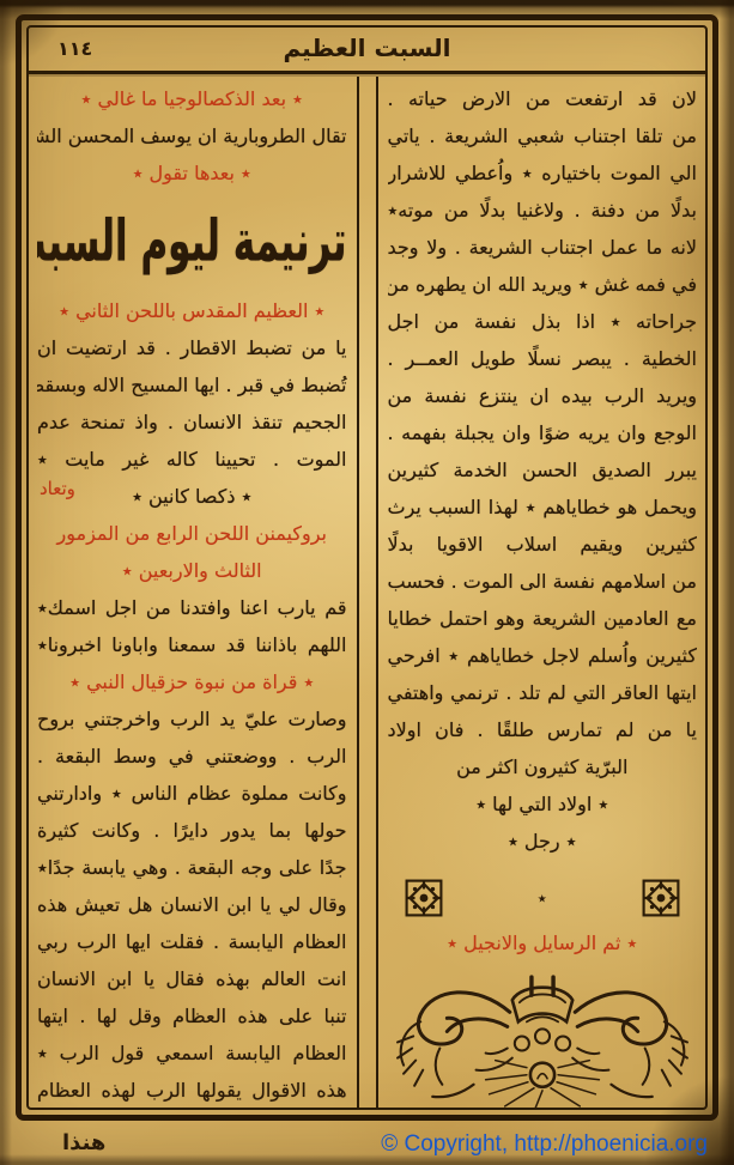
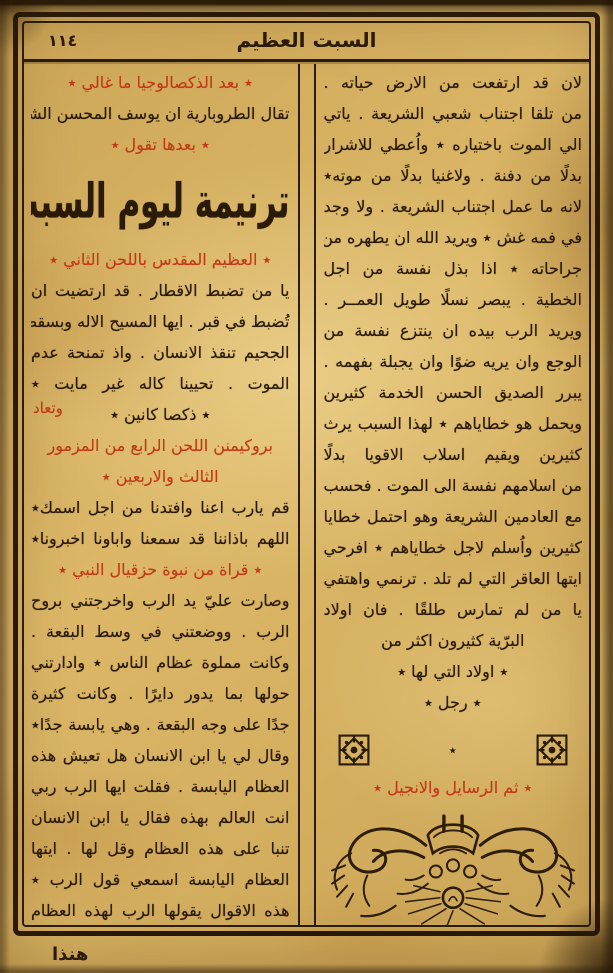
  هنذا
- © Copyright, http://phoenicia.org
